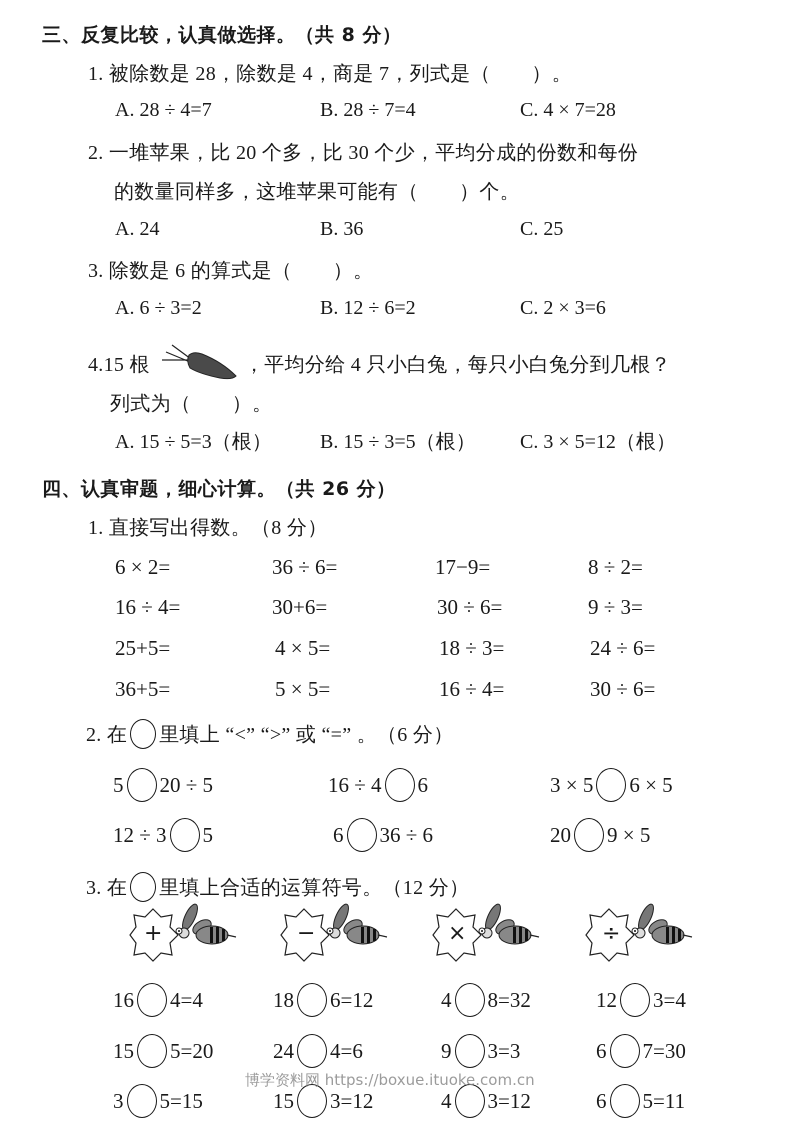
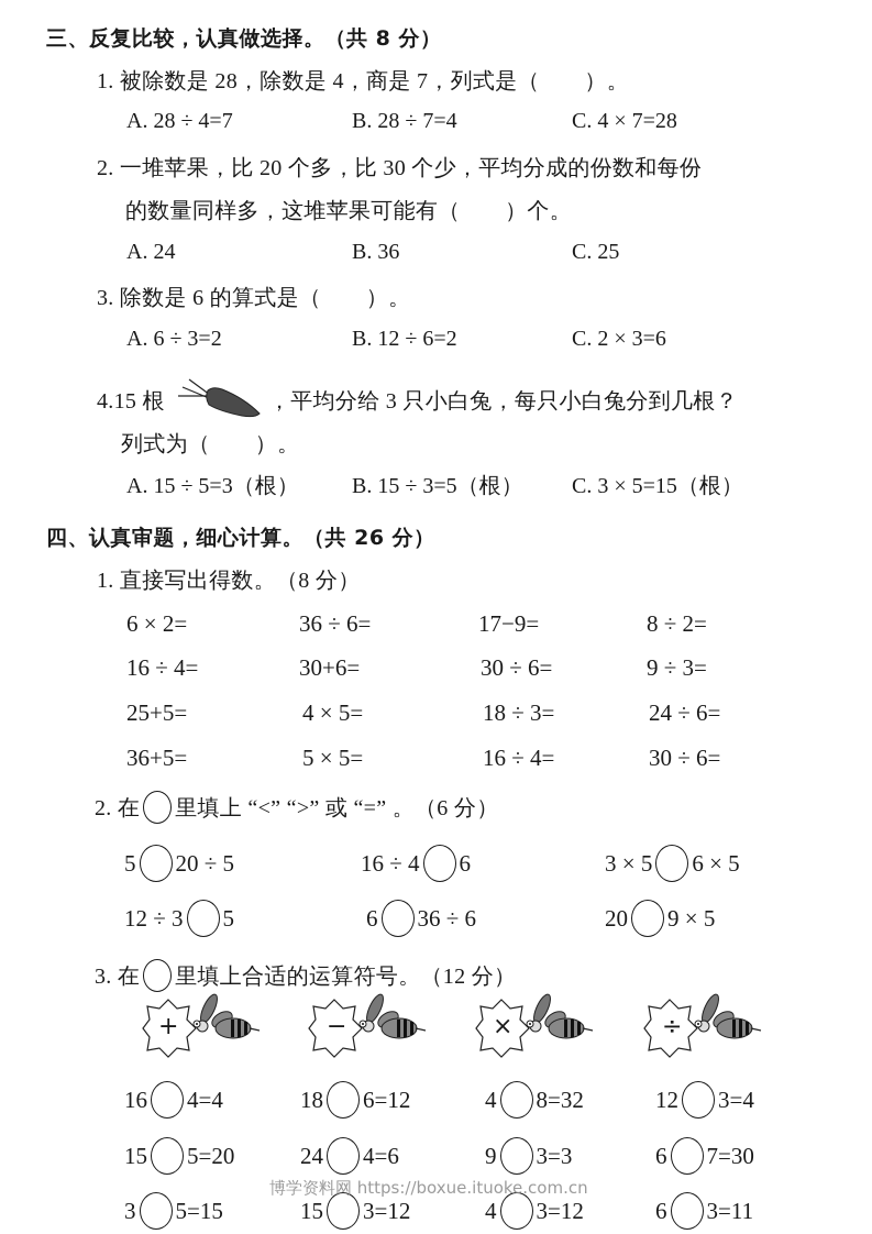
  三、反复比较，认真做选择。（共 8 分）
  1. 被除数是 28，除数是 4，商是 7，列式是（ ）。
  A. 28 ÷ 4=7
  B. 28 ÷ 7=4
  C. 4 × 7=28
  2. 一堆苹果，比 20 个多，比 30 个少，平均分成的份数和每份
  的数量同样多，这堆苹果可能有（ ）个。
  A. 24
  B. 36
  C. 25
  3. 除数是 6 的算式是（ ）。
  A. 6 ÷ 3=2
  B. 12 ÷ 6=2
  C. 2 × 3=6
  4.15 根
- ，平均分给 4 只小白兔，每只小白兔分到几根？
+ ，平均分给 3 只小白兔，每只小白兔分到几根？
  列式为（ ）。
  A. 15 ÷ 5=3（根）
  B. 15 ÷ 3=5（根）
- C. 3 × 5=12（根）
+ C. 3 × 5=15（根）
  四、认真审题，细心计算。（共 26 分）
  1. 直接写出得数。（8 分）
  6 × 2=
  36 ÷ 6=
  17−9=
  8 ÷ 2=
  16 ÷ 4=
  30+6=
  30 ÷ 6=
  9 ÷ 3=
  25+5=
  4 × 5=
  18 ÷ 3=
  24 ÷ 6=
  36+5=
  5 × 5=
  16 ÷ 4=
  30 ÷ 6=
  2. 在 里填上 “<” “>” 或 “=” 。（6 分）
  5 20 ÷ 5
  16 ÷ 4 6
  3 × 5 6 × 5
  12 ÷ 3 5
  6 36 ÷ 6
  20 9 × 5
  3. 在 里填上合适的运算符号。（12 分）
  +
  −
  ×
  ÷
  16 4=4
  18 6=12
  4 8=32
  12 3=4
  15 5=20
  24 4=6
  9 3=3
  6 7=30
  3 5=15
  15 3=12
  4 3=12
- 6 5=11
+ 6 3=11
  博学资料网 https://boxue.ituoke.com.cn
